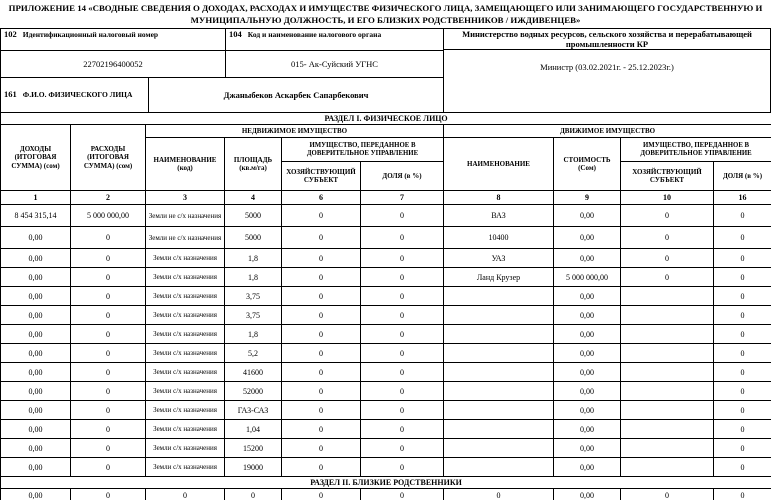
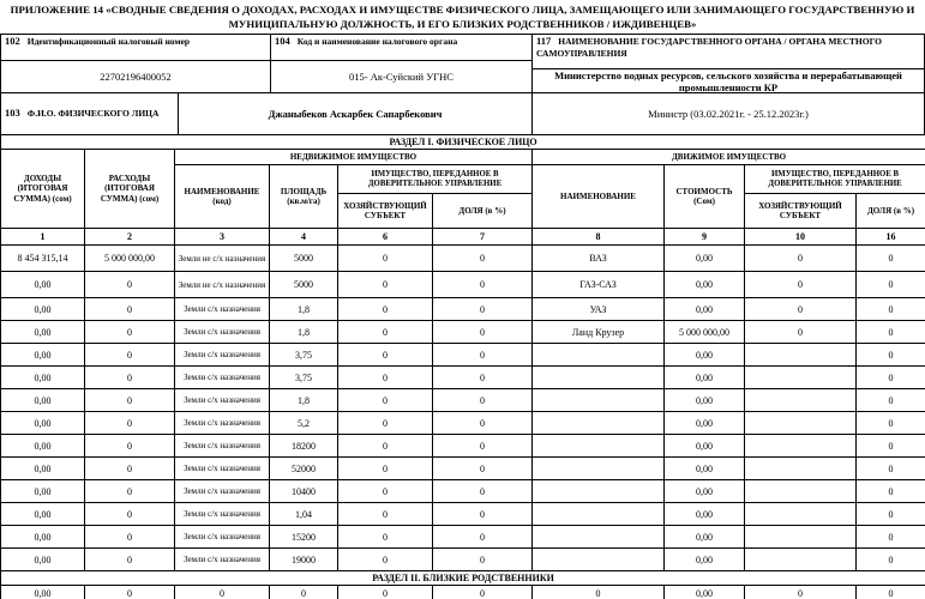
  ПРИЛОЖЕНИЕ 14 «СВОДНЫЕ СВЕДЕНИЯ О ДОХОДАХ, РАСХОДАХ И ИМУЩЕСТВЕ ФИЗИЧЕСКОГО ЛИЦА, ЗАМЕЩАЮЩЕГО ИЛИ ЗАНИМАЮЩЕГО ГОСУДАРСТВЕННУЮ И МУНИЦИПАЛЬНУЮ ДОЛЖНОСТЬ, И ЕГО БЛИЗКИХ РОДСТВЕННИКОВ / ИЖДИВЕНЦЕВ»
  102 Идентификационный налоговый номер
  104 Код и наименование налогового органа
  22702196400052
  015- Ак-Суйский УГНС
- 161 Ф.И.О. ФИЗИЧЕСКОГО ЛИЦА
+ 103 Ф.И.О. ФИЗИЧЕСКОГО ЛИЦА
  Джаныбеков Аскарбек Сапарбекович
+ 117 НАИМЕНОВАНИЕ ГОСУДАРСТВЕННОГО ОРГАНА / ОРГАНА МЕСТНОГО САМОУПРАВЛЕНИЯ
  Министерство водных ресурсов, сельского хозяйства и перерабатывающей промышленности КР
  Министр (03.02.2021г. - 25.12.2023г.)
  РАЗДЕЛ I. ФИЗИЧЕСКОЕ ЛИЦО
  ДОХОДЫ (ИТОГОВАЯ СУММА) (сом)	РАСХОДЫ (ИТОГОВАЯ СУММА) (сом)	НЕДВИЖИМОЕ ИМУЩЕСТВО	ДВИЖИМОЕ ИМУЩЕСТВО
  ХОЗЯЙСТВУЮЩИЙ СУБЪЕКТ	ДОЛЯ (в %)	ХОЗЯЙСТВУЮЩИЙ СУБЪЕКТ	ДОЛЯ (в %)
  1	2	3	4	6	7	8	9	10	16
  8 454 315,14	5 000 000,00	Земли не с/х назначения	5000	0	0	ВАЗ	0,00	0	0
- 0,00	0	Земли не с/х назначения	5000	0	0	10400	0,00	0	0
+ 0,00	0	Земли не с/х назначения	5000	0	0	ГАЗ-САЗ	0,00	0	0
  0,00	0	Земли с/х назначения	1,8	0	0	УАЗ	0,00	0	0
  0,00	0	Земли с/х назначения	1,8	0	0	Ланд Крузер	5 000 000,00	0	0
  0,00	0	Земли с/х назначения	3,75	0	0		0,00		0
  0,00	0	Земли с/х назначения	3,75	0	0		0,00		0
  0,00	0	Земли с/х назначения	1,8	0	0		0,00		0
  0,00	0	Земли с/х назначения	5,2	0	0		0,00		0
- 0,00	0	Земли с/х назначения	41600	0	0		0,00		0
+ 0,00	0	Земли с/х назначения	18200	0	0		0,00		0
  0,00	0	Земли с/х назначения	52000	0	0		0,00		0
- 0,00	0	Земли с/х назначения	ГАЗ-САЗ	0	0		0,00		0
+ 0,00	0	Земли с/х назначения	10400	0	0		0,00		0
  0,00	0	Земли с/х назначения	1,04	0	0		0,00		0
  0,00	0	Земли с/х назначения	15200	0	0		0,00		0
  0,00	0	Земли с/х назначения	19000	0	0		0,00		0
  РАЗДЕЛ II. БЛИЗКИЕ РОДСТВЕННИКИ
  0,00	0	0	0	0	0	0	0,00	0	0
